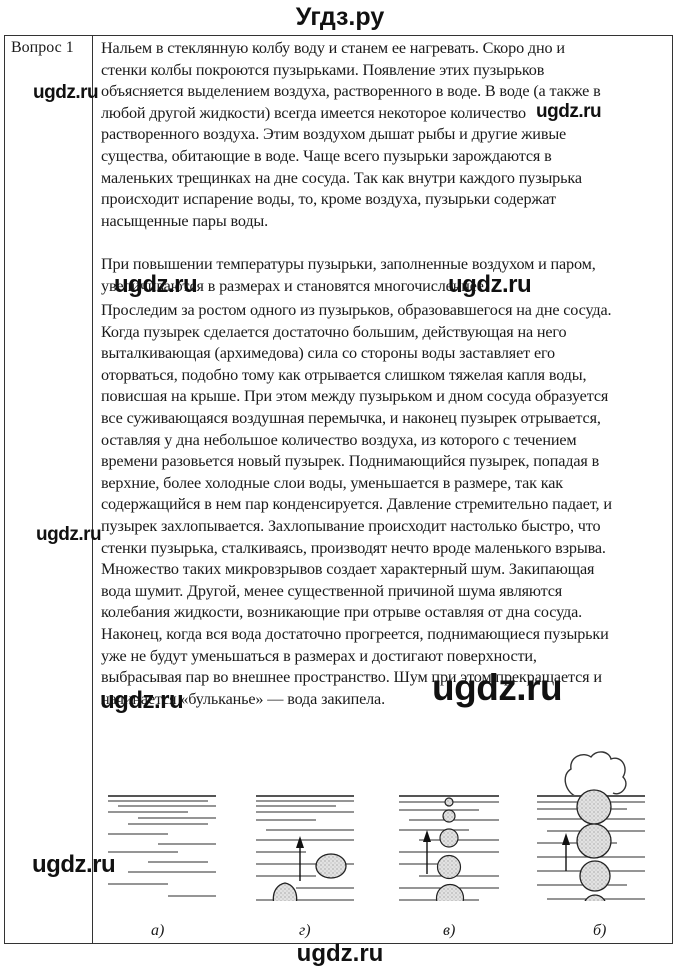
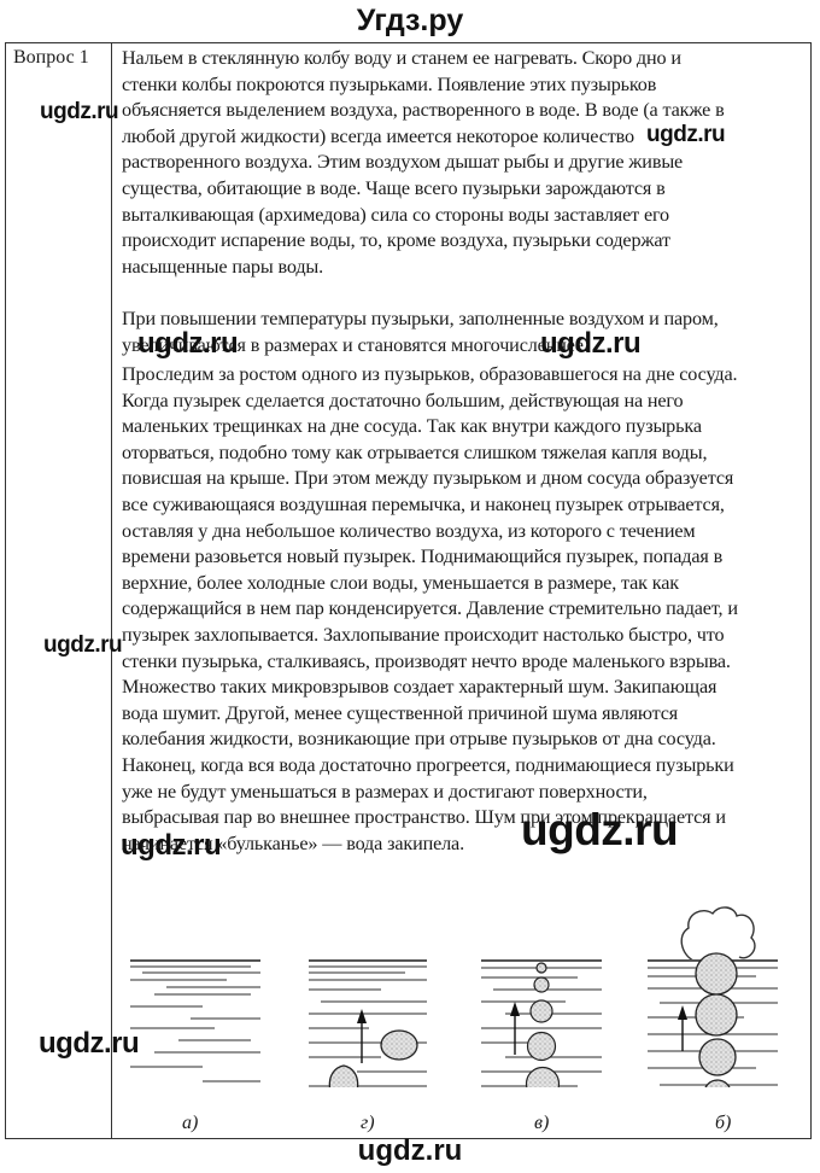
  Угдз.ру
  Вопрос 1
  Нальем в стеклянную колбу воду и станем ее нагревать. Скоро дно и
  стенки колбы покроются пузырьками. Появление этих пузырьков
  объясняется выделением воздуха, растворенного в воде. В воде (а также в
  любой другой жидкости) всегда имеется некоторое количество
  растворенного воздуха. Этим воздухом дышат рыбы и другие живые
  существа, обитающие в воде. Чаще всего пузырьки зарождаются в
- маленьких трещинках на дне сосуда. Так как внутри каждого пузырька
+ выталкивающая (архимедова) сила со стороны воды заставляет его
  происходит испарение воды, то, кроме воздуха, пузырьки содержат
  насыщенные пары воды.
  При повышении температуры пузырьки, заполненные воздухом и паром,
  увеличиваются в размерах и становятся многочисленнее.
  Проследим за ростом одного из пузырьков, образовавшегося на дне сосуда.
  Когда пузырек сделается достаточно большим, действующая на него
- выталкивающая (архимедова) сила со стороны воды заставляет его
+ маленьких трещинках на дне сосуда. Так как внутри каждого пузырька
  оторваться, подобно тому как отрывается слишком тяжелая капля воды,
  повисшая на крыше. При этом между пузырьком и дном сосуда образуется
  все суживающаяся воздушная перемычка, и наконец пузырек отрывается,
  оставляя у дна небольшое количество воздуха, из которого с течением
  времени разовьется новый пузырек. Поднимающийся пузырек, попадая в
  верхние, более холодные слои воды, уменьшается в размере, так как
  содержащийся в нем пар конденсируется. Давление стремительно падает, и
  пузырек захлопывается. Захлопывание происходит настолько быстро, что
  стенки пузырька, сталкиваясь, производят нечто вроде маленького взрыва.
  Множество таких микровзрывов создает характерный шум. Закипающая
  вода шумит. Другой, менее существенной причиной шума являются
- колебания жидкости, возникающие при отрыве оставляя от дна сосуда.
+ колебания жидкости, возникающие при отрыве пузырьков от дна сосуда.
  Наконец, когда вся вода достаточно прогреется, поднимающиеся пузырьки
  уже не будут уменьшаться в размерах и достигают поверхности,
  выбрасывая пар во внешнее пространство. Шум при этом прекращается и
  начинается «бульканье» — вода закипела.
  а)
  г)
  в)
  б)
  ugdz.ru
  ugdz.ru
  ugdz.ru
  ugdz.ru
  ugdz.ru
  ugdz.ru
  ugdz.ru
  ugdz.ru
  ugdz.ru
